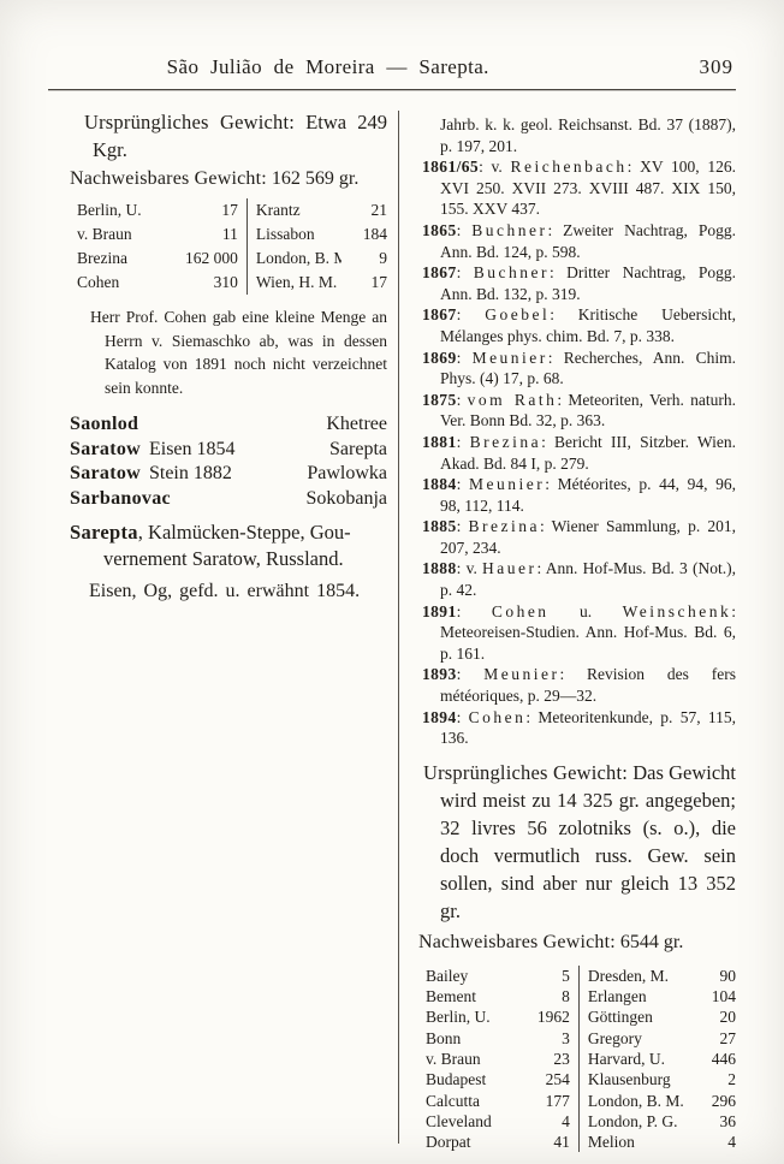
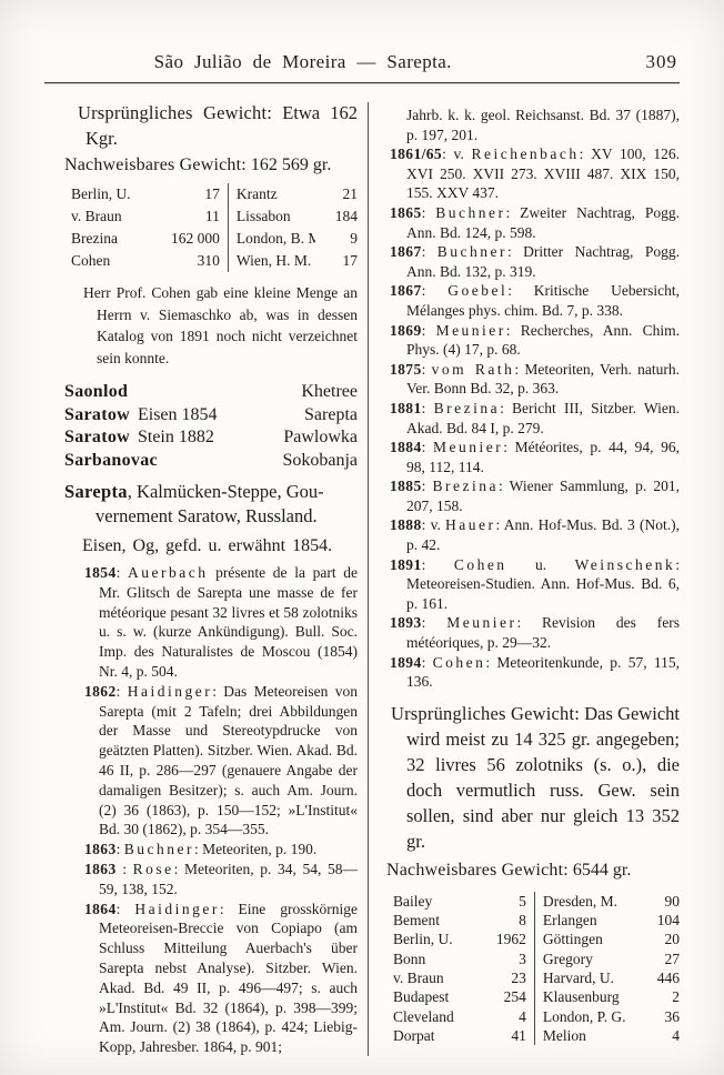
  São Julião de Moreira — Sarepta.
  309
- Ursprüngliches Gewicht: Etwa 249 Kgr.
+ Ursprüngliches Gewicht: Etwa 162 Kgr.
  Nachweisbares Gewicht: 162 569 gr.
  Berlin, U.
  17
  Krantz
  21
  v. Braun
  11
  Lissabon
  184
  Brezina
  162 000
  London, B. M
  9
  Cohen
  310
  Wien, H. M.
  17
  Herr Prof. Cohen gab eine kleine Menge an Herrn v. Siemaschko ab, was in dessen Katalog von 1891 noch nicht verzeichnet sein konnte.
  Saonlod
  Khetree
  Saratow Eisen 1854
  Sarepta
  Saratow Stein 1882
  Pawlowka
  Sarbanovac
  Sokobanja
  Sarepta, Kalmücken-Steppe, Gou­ernement Saratow, Russland.
  Eisen, Og, gefd. u. erwähnt 1854.
+ 1854: Auerbach présente de la part de Mr. Glitsch de Sarepta une masse de fer météorique pesant 32 livres et 58 zolotniks u. s. w. (kurze Ankündigung). Bull. Soc. Imp. des Naturalistes de Moscou (1854) Nr. 4, p. 504.
+ 1862: Haidinger: Das Meteoreisen von Sarepta (mit 2 Tafeln; drei Abbildungen der Masse und Stereotypdrucke von geätzten Platten). Sitzber. Wien. Akad. Bd. 46 II, p. 286—297 (genauere Angabe der damaligen Besitzer); s. auch Am. Journ. (2) 36 (1863), p. 150—152; »L'Institut« Bd. 30 (1862), p. 354—355.
+ 1863: Buchner: Meteoriten, p. 190.
+ 1863 : Rose: Meteoriten, p. 34, 54, 58—59, 138, 152.
+ 1864: Haidinger: Eine grosskörnige Meteoreisen-Breccie von Copiapo (am Schluss Mitteilung Auerbach's über Sarepta nebst Analyse). Sitzber. Wien. Akad. Bd. 49 II, p. 496—497; s. auch »L'Institut« Bd. 32 (1864), p. 398—399; Am. Journ. (2) 38 (1864), p. 424; Liebig-Kopp, Jahresber. 1864, p. 901;
  Jahrb. k. k. geol. Reichsanst. Bd. 37 (1887), p. 197, 201.
  1861/65: v. Reichenbach: XV 100, 126. XVI 250. XVII 273. XVIII 487. XIX 150, 155. XXV 437.
  1865: Buchner: Zweiter Nachtrag, Pogg. Ann. Bd. 124, p. 598.
  1867: Buchner: Dritter Nachtrag, Pogg. Ann. Bd. 132, p. 319.
  1867: Goebel: Kritische Uebersicht, Mélanges phys. chim. Bd. 7, p. 338.
  1869: Meunier: Recherches, Ann. Chim. Phys. (4) 17, p. 68.
  1875: vom Rath: Meteoriten, Verh. naturh. Ver. Bonn Bd. 32, p. 363.
  1881: Brezina: Bericht III, Sitzber. Wien. Akad. Bd. 84 I, p. 279.
  1884: Meunier: Météorites, p. 44, 94, 96, 98, 112, 114.
- 1885: Brezina: Wiener Sammlung, p. 201, 207, 234.
+ 1885: Brezina: Wiener Sammlung, p. 201, 207, 158.
  1888: v. Hauer: Ann. Hof-Mus. Bd. 3 (Not.), p. 42.
  1891: Cohen u. Weinschenk: Meteoreisen-Studien. Ann. Hof-Mus. Bd. 6, p. 161.
  1893: Meunier: Revision des fers météoriques, p. 29—32.
  1894: Cohen: Meteoritenkunde, p. 57, 115, 136.
  Ursprüngliches Gewicht: Das Ge­wicht wird meist zu 14 325 gr. an­gegeben; 32 livres 56 zolotniks (s. o.), die doch vermutlich russ. Gew. sein sollen, sind aber nur gleich 13 352 gr.
  Nachweisbares Gewicht: 6544 gr.
  Bailey
  5
  Dresden, M.
  90
  Bement
  8
  Erlangen
  104
  Berlin, U.
  1962
  Göttingen
  20
  Bonn
  3
  Gregory
  27
  v. Braun
  23
  Harvard, U.
  446
  Budapest
  254
  Klausenburg
  2
- Calcutta
- 177
- London, B. M.
- 296
  Cleveland
  4
  London, P. G.
  36
  Dorpat
  41
  Melion
  4
